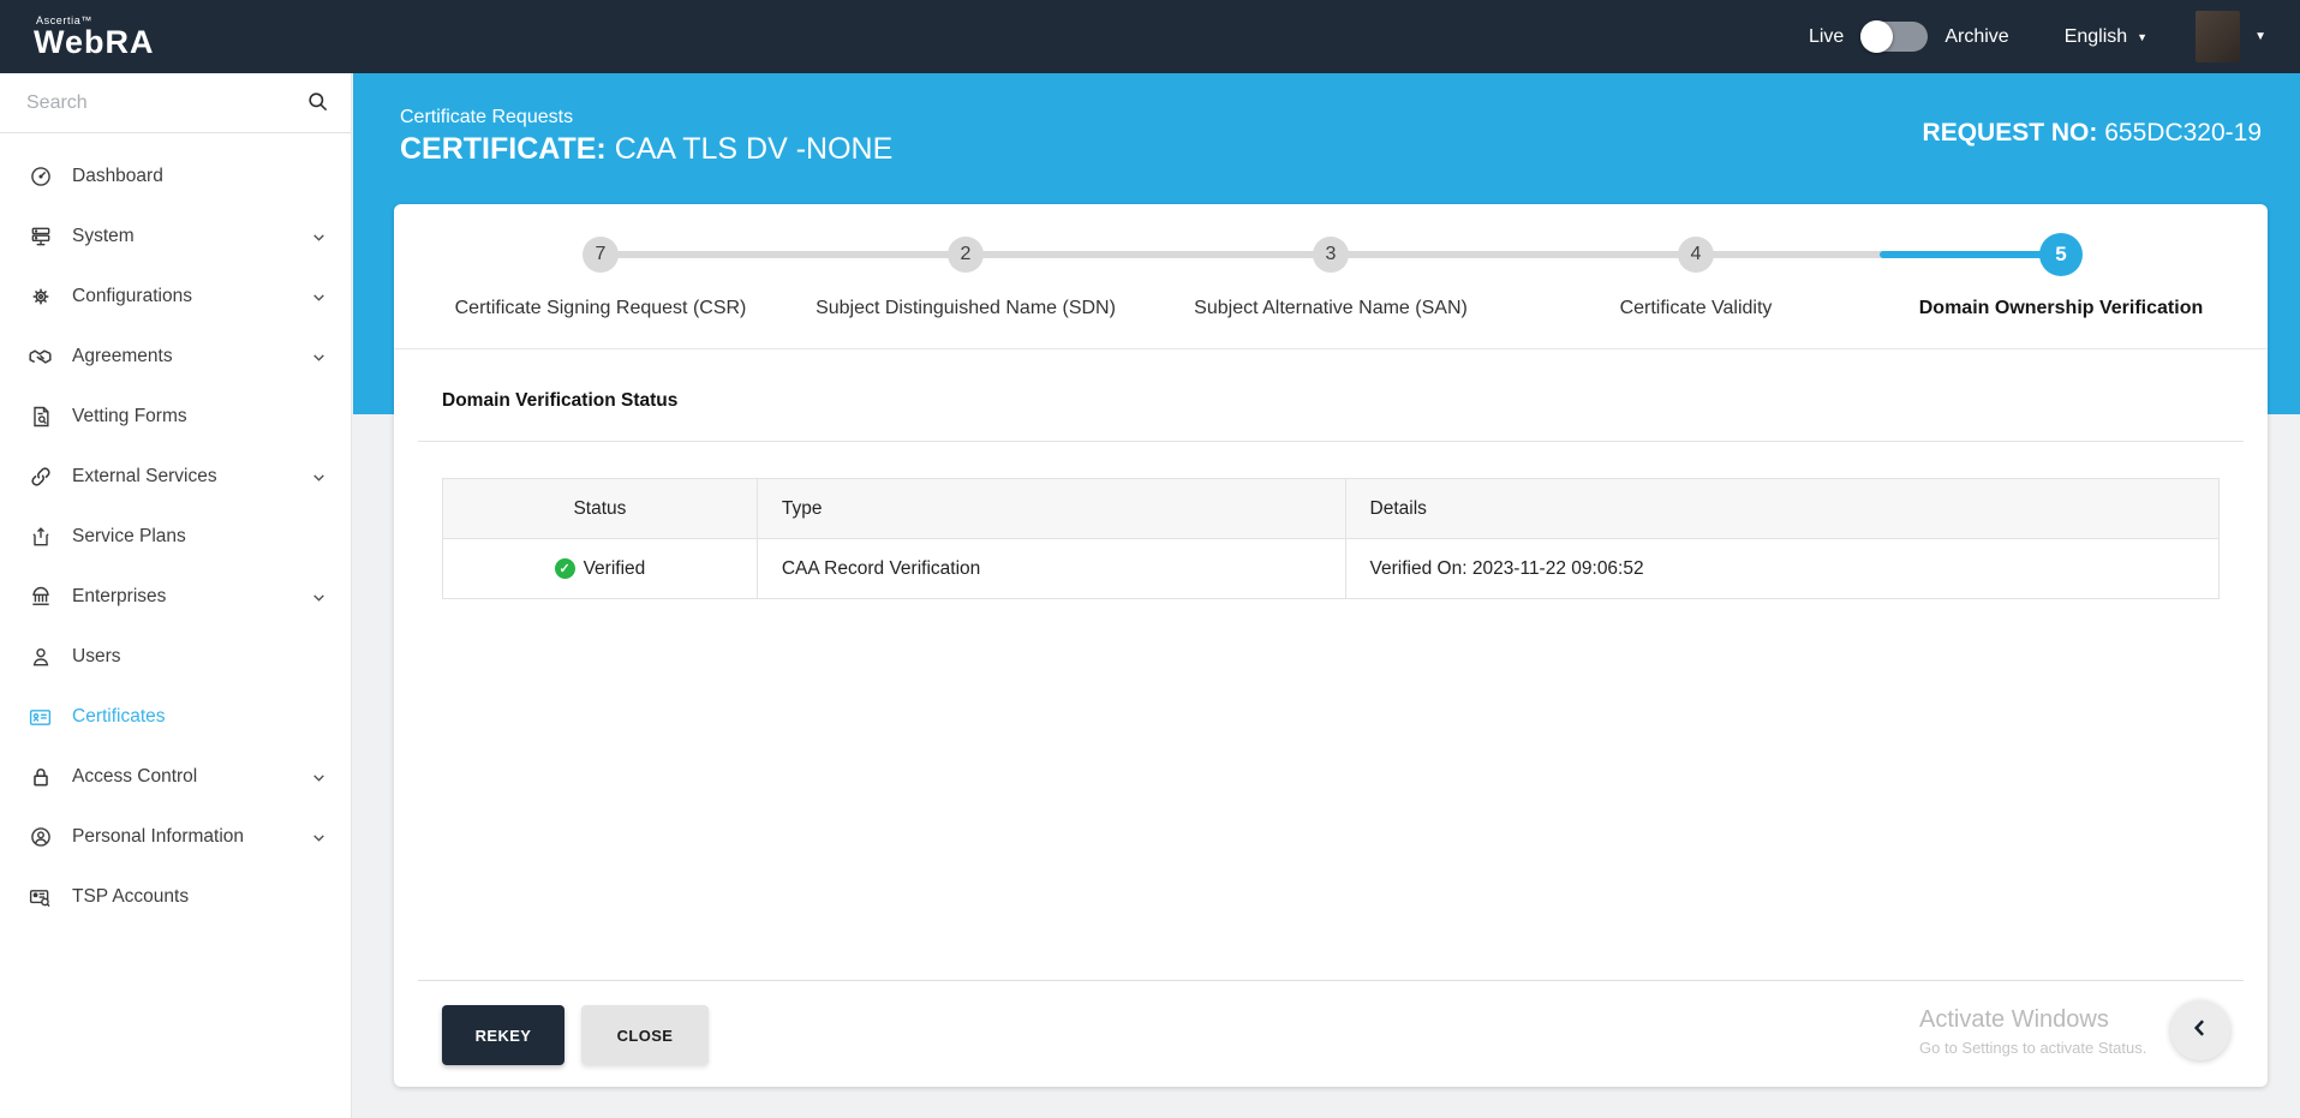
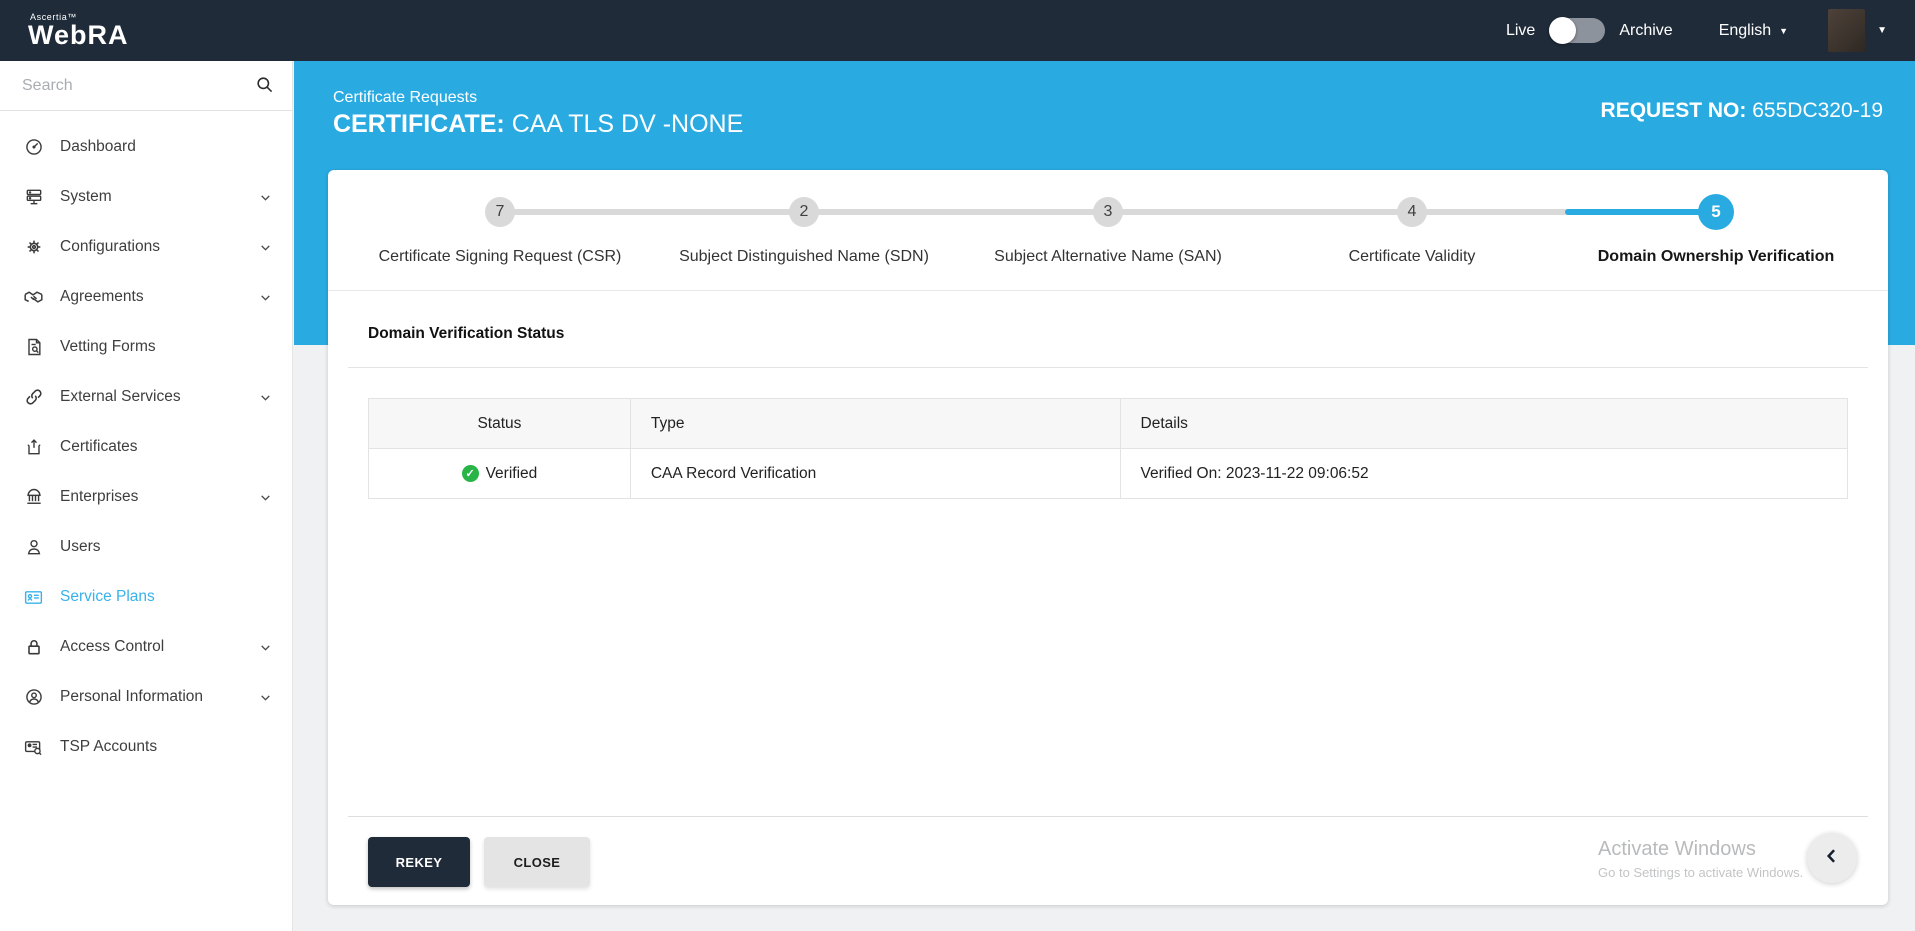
  Ascertia™
  WebRA
  Live
  Archive
  English
  ▼
  ▼
  Search
  Dashboard
  System
  Configurations
  Agreements
  Vetting Forms
  External Services
- Service Plans
+ Certificates
  Enterprises
  Users
- Certificates
+ Service Plans
  Access Control
  Personal Information
  TSP Accounts
  Certificate Requests
  CERTIFICATE: CAA TLS DV -NONE
  REQUEST NO: 655DC320-19
  7
  2
  3
  4
  5
  Certificate Signing Request (CSR)
  Subject Distinguished Name (SDN)
  Subject Alternative Name (SAN)
  Certificate Validity
  Domain Ownership Verification
  Domain Verification Status
  Status	Type	Details
  ✓ Verified	CAA Record Verification	Verified On: 2023-11-22 09:06:52
  REKEY
  CLOSE
  Activate Windows
- Go to Settings to activate Status.
+ Go to Settings to activate Windows.
